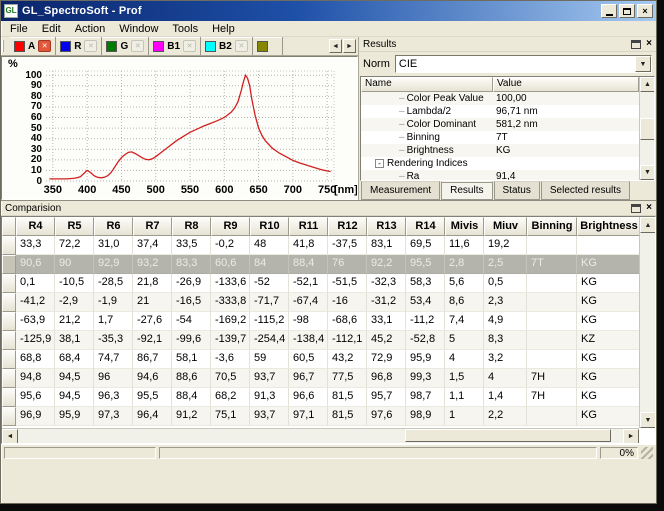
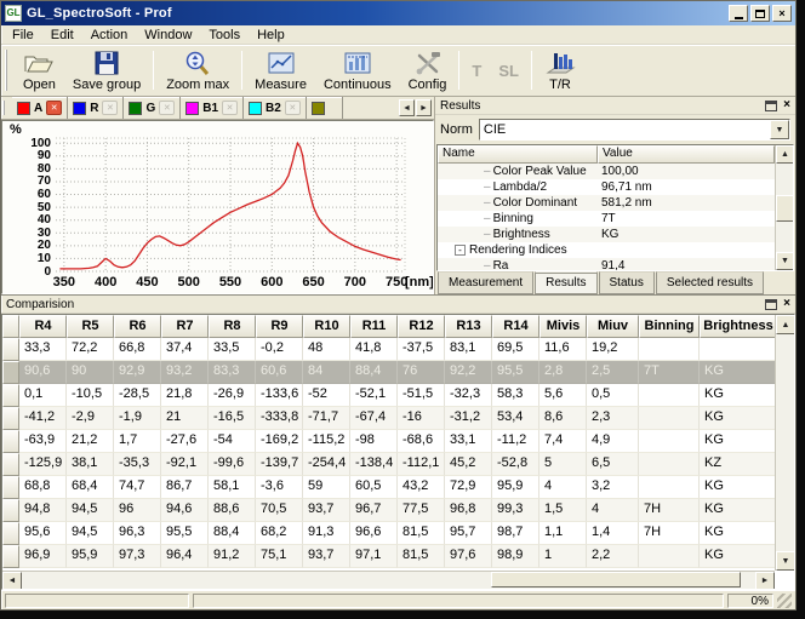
  GL
  GL_SpectroSoft - Prof
  ×
  File
  Edit
  Action
  Window
  Tools
  Help
+ Open
+ Save group
+ Zoom max
+ Measure
+ Continuous
+ Config
+ T
+ SL
+ T/R
  A
  R
  G
  B1
  B2
  %
  [nm]
  0
  10
  20
  30
  40
  50
  60
  70
  80
  90
  100
  350
  400
  450
  500
  550
  600
  650
  700
  750
  Results
  ×
  Norm
  CIE
  Name
  Value
  – Color Peak Value
  100,00
  – Lambda/2
  96,71 nm
  – Color Dominant
  581,2 nm
  – Binning
  7T
  – Brightness
  KG
  - Rendering Indices
  – Ra
  91,4
  Measurement
  Results
  Status
  Selected results
  Comparision
  ×
  R4
  R5
  R6
  R7
  R8
  R9
  R10
  R11
  R12
  R13
  R14
  Mivis
  Miuv
  Binning
  Brightness
  33,3
  72,2
- 31,0
+ 66,8
  37,4
  33,5
  -0,2
  48
  41,8
  -37,5
  83,1
  69,5
  11,6
  19,2
  90,6
  90
  92,9
  93,2
  83,3
  60,6
  84
  88,4
  76
  92,2
  95,5
  2,8
  2,5
  7T
  KG
  0,1
  -10,5
  -28,5
  21,8
  -26,9
  -133,6
  -52
  -52,1
  -51,5
  -32,3
  58,3
  5,6
  0,5
  KG
  -41,2
  -2,9
  -1,9
  21
  -16,5
  -333,8
  -71,7
  -67,4
  -16
  -31,2
  53,4
  8,6
  2,3
  KG
  -63,9
  21,2
  1,7
  -27,6
  -54
  -169,2
  -115,2
  -98
  -68,6
  33,1
  -11,2
  7,4
  4,9
  KG
  -125,9
  38,1
  -35,3
  -92,1
  -99,6
  -139,7
  -254,4
  -138,4
  -112,1
  45,2
  -52,8
  5
- 8,3
+ 6,5
  KZ
  68,8
  68,4
  74,7
  86,7
  58,1
  -3,6
  59
  60,5
  43,2
  72,9
  95,9
  4
  3,2
  KG
  94,8
  94,5
  96
  94,6
  88,6
  70,5
  93,7
  96,7
  77,5
  96,8
  99,3
  1,5
  4
  7H
  KG
  95,6
  94,5
  96,3
  95,5
  88,4
  68,2
  91,3
  96,6
  81,5
  95,7
  98,7
  1,1
  1,4
  7H
  KG
  96,9
  95,9
  97,3
  96,4
  91,2
  75,1
  93,7
  97,1
  81,5
  97,6
  98,9
  1
  2,2
  KG
  0%
